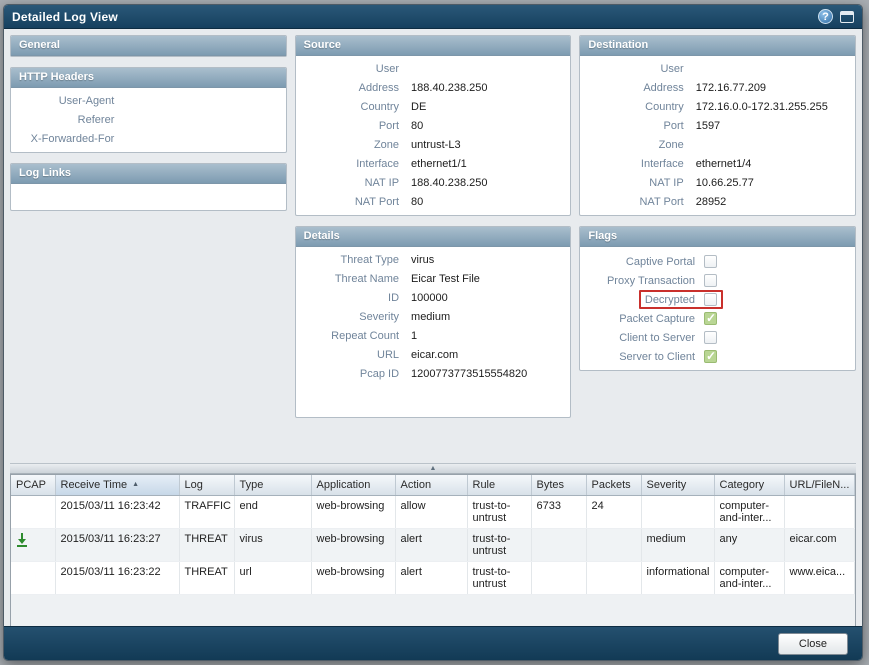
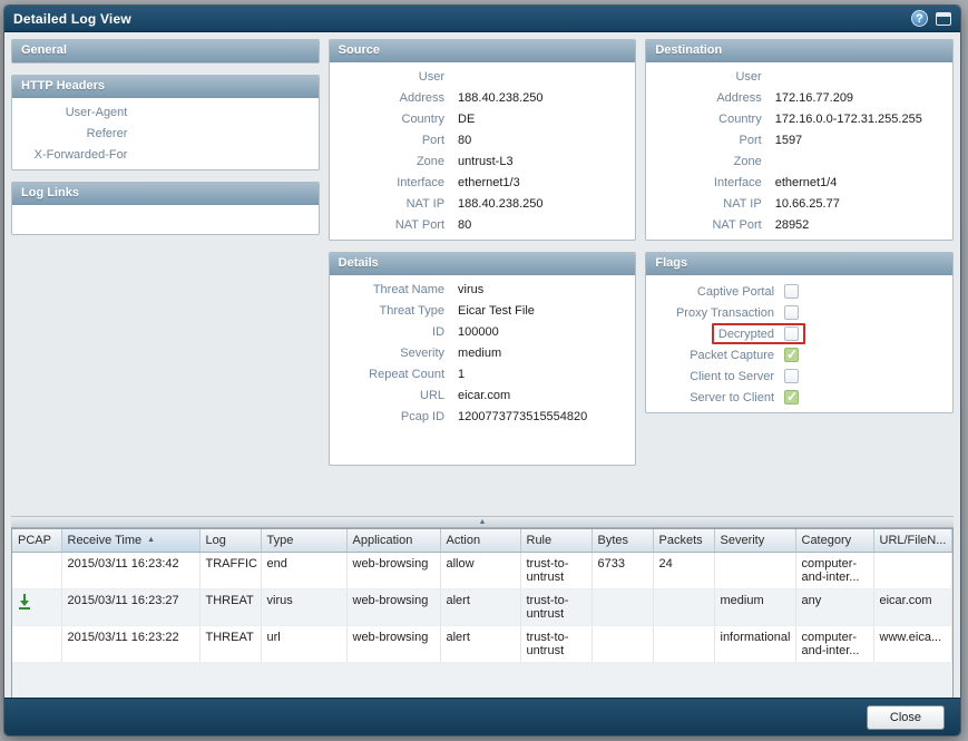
  Detailed Log View
  ?
  General
  HTTP Headers
  User-Agent
  Referer
  X-Forwarded-For
  Log Links
  Source
  User
  Address
  188.40.238.250
  Country
  DE
  Port
  80
  Zone
  untrust-L3
  Interface
- ethernet1/1
+ ethernet1/3
  NAT IP
  188.40.238.250
  NAT Port
  80
  Details
- Threat Type
+ Threat Name
  virus
- Threat Name
+ Threat Type
  Eicar Test File
  ID
  100000
  Severity
  medium
  Repeat Count
  1
  URL
  eicar.com
  Pcap ID
  1200773773515554820
  Destination
  User
  Address
  172.16.77.209
  Country
  172.16.0.0-172.31.255.255
  Port
  1597
  Zone
  Interface
  ethernet1/4
  NAT IP
  10.66.25.77
  NAT Port
  28952
  Flags
  Captive Portal
  Proxy Transaction
  Decrypted
  Packet Capture
  Client to Server
  Server to Client
  PCAP	Receive Time	Log	Type	Application	Action	Rule	Bytes	Packets	Severity	Category	URL/FileN...
  	2015/03/11 16:23:42	TRAFFIC	end	web-browsing	allow	trust-to-untrust	6733	24		computer-and-inter...
  	2015/03/11 16:23:27	THREAT	virus	web-browsing	alert	trust-to-untrust			medium	any	eicar.com
  	2015/03/11 16:23:22	THREAT	url	web-browsing	alert	trust-to-untrust			informational	computer-and-inter...	www.eica...
  Close
